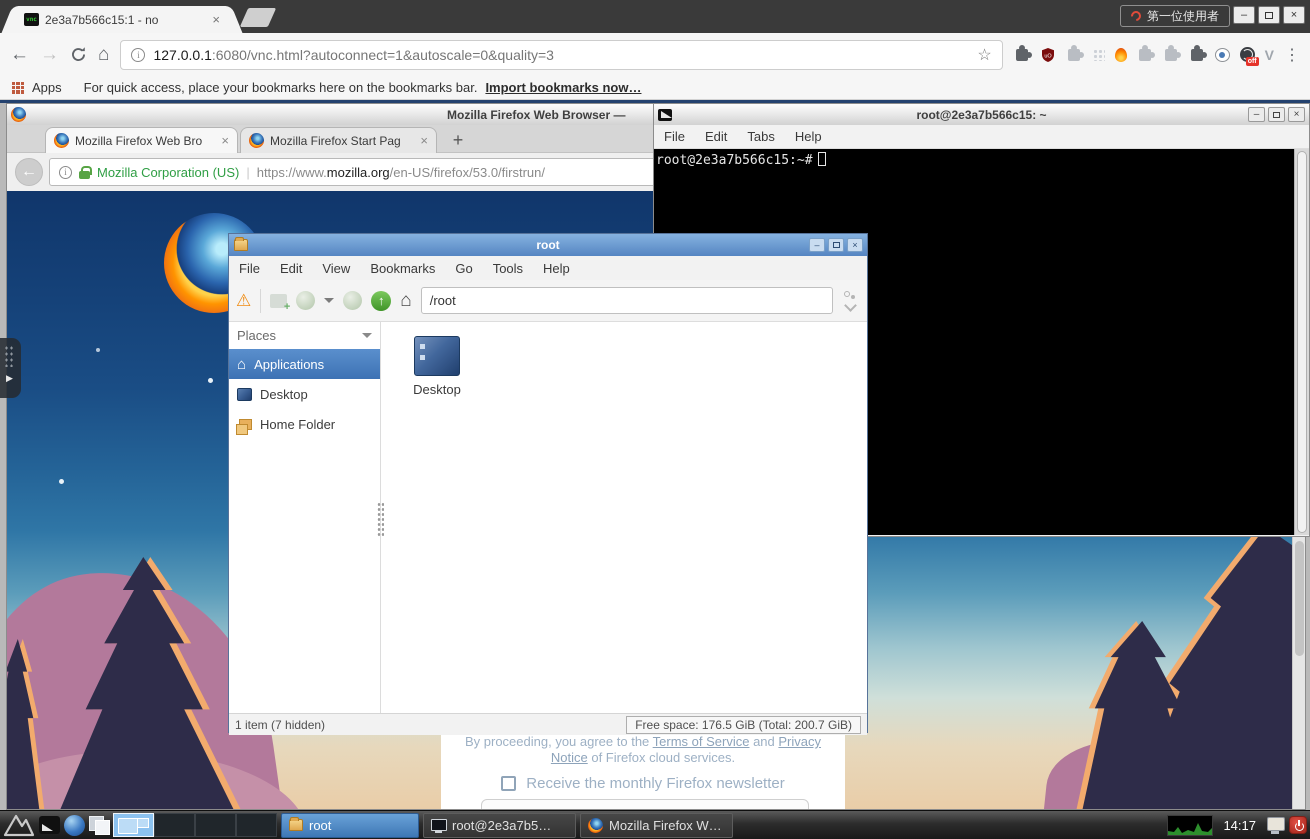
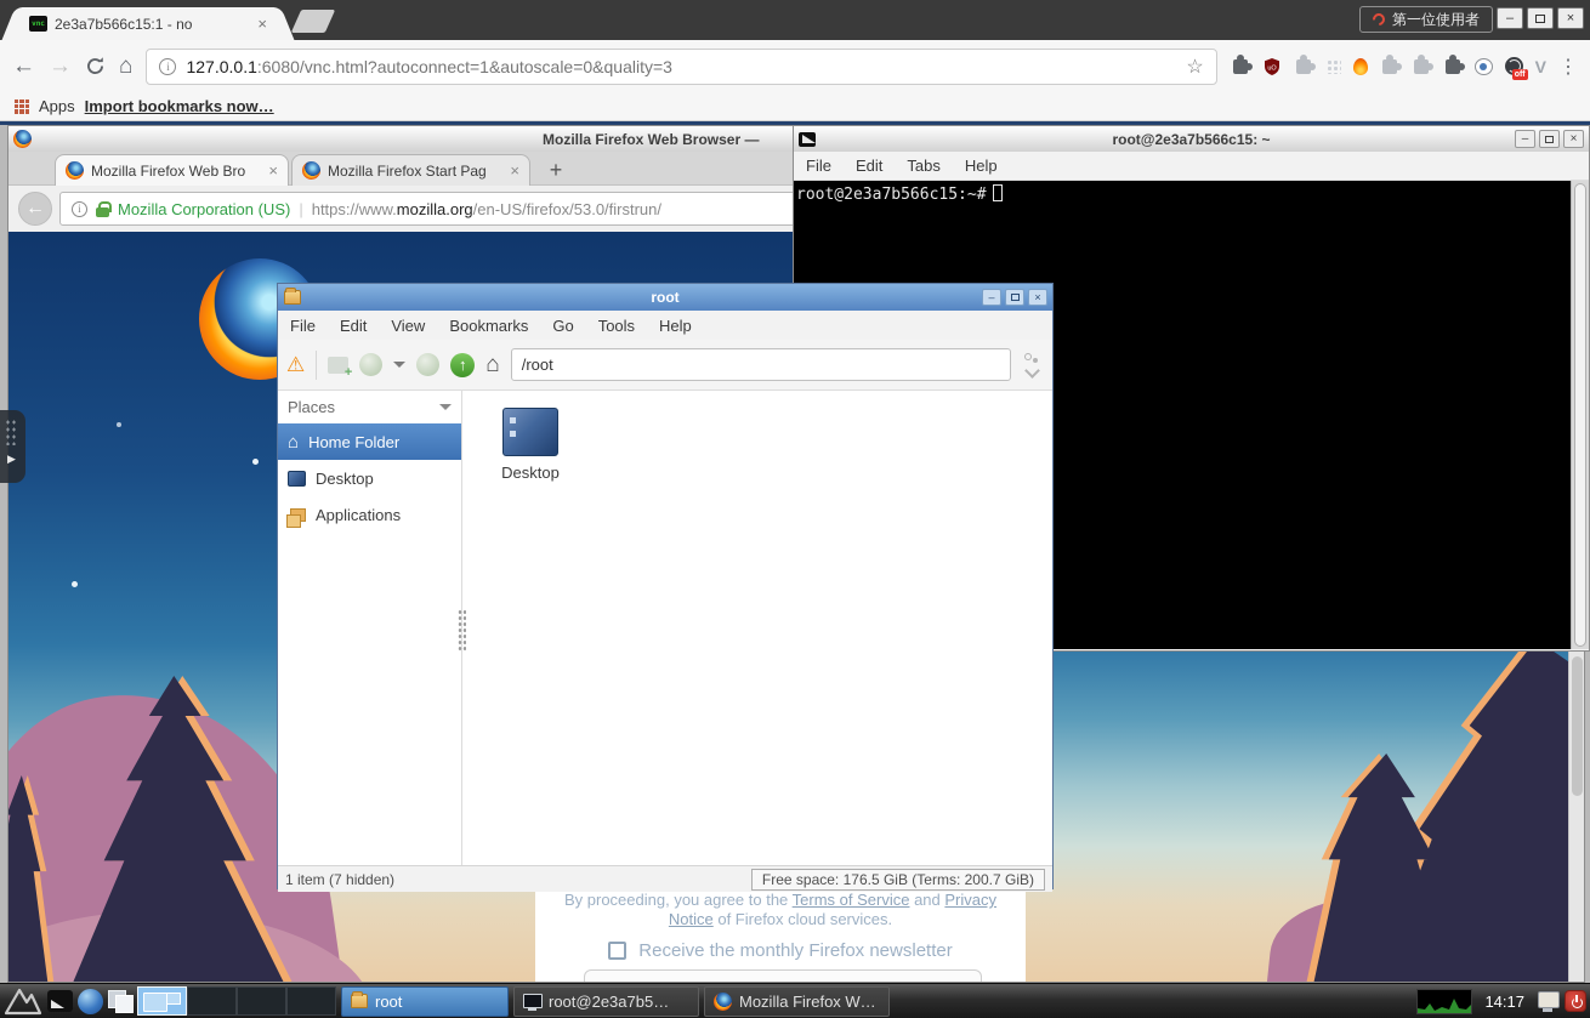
  2e3a7b566c15:1 - no
  ×
  第一位使用者
  –
  ×
  ←
  →
  ⌂
  i
  127.0.0.1:6080/vnc.html?autoconnect=1&autoscale=0&quality=3
  ☆
  V
  ⋮
  Apps
- For quick access, place your bookmarks here on the bookmarks bar.
  Import bookmarks now…
  Mozilla Firefox Web Browser —
  Mozilla Firefox Web Bro
  ×
  Mozilla Firefox Start Pag
  ×
  +
  ←
  i
  Mozilla Corporation (US)
  |
  https://www.mozilla.org/en-US/firefox/53.0/firstrun/
  By proceeding, you agree to the Terms of Service and Privacy
  Notice of Firefox cloud services.
  Receive the monthly Firefox newsletter
  root@2e3a7b566c15: ~
  –
  ×
  File
  Edit
  Tabs
  Help
  root@2e3a7b566c15:~#
  root
  –
  ×
  File
  Edit
  View
  Bookmarks
  Go
  Tools
  Help
  ⚠
  ↑
  ⌂
  /root
  Places
  ⌂
- Applications
+ Home Folder
  Desktop
- Home Folder
+ Applications
  Desktop
  1 item (7 hidden)
- Free space: 176.5 GiB (Total: 200.7 GiB)
+ Free space: 176.5 GiB (Terms: 200.7 GiB)
  ▶
  root
  root@2e3a7b5…
  Mozilla Firefox W…
  14:17
